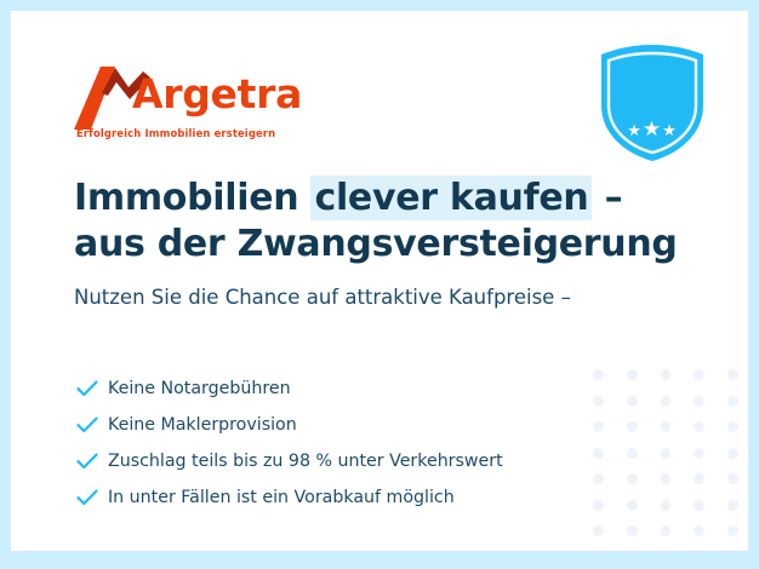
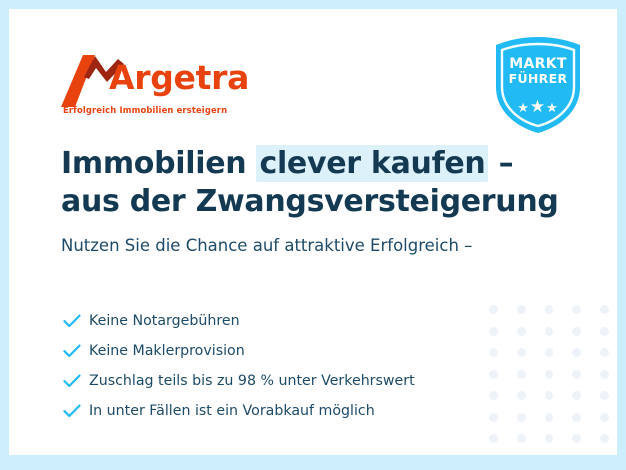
  Argetra
  Erfolgreich Immobilien ersteigern
+ MARKT
+ FÜHRER
  ★★★
  Immobilien clever kaufen –
  aus der Zwangsversteigerung
- Nutzen Sie die Chance auf attraktive Kaufpreise –
+ Nutzen Sie die Chance auf attraktive Erfolgreich –
  Keine Notargebühren
  Keine Maklerprovision
  Zuschlag teils bis zu 98 % unter Verkehrswert
  In unter Fällen ist ein Vorabkauf möglich
